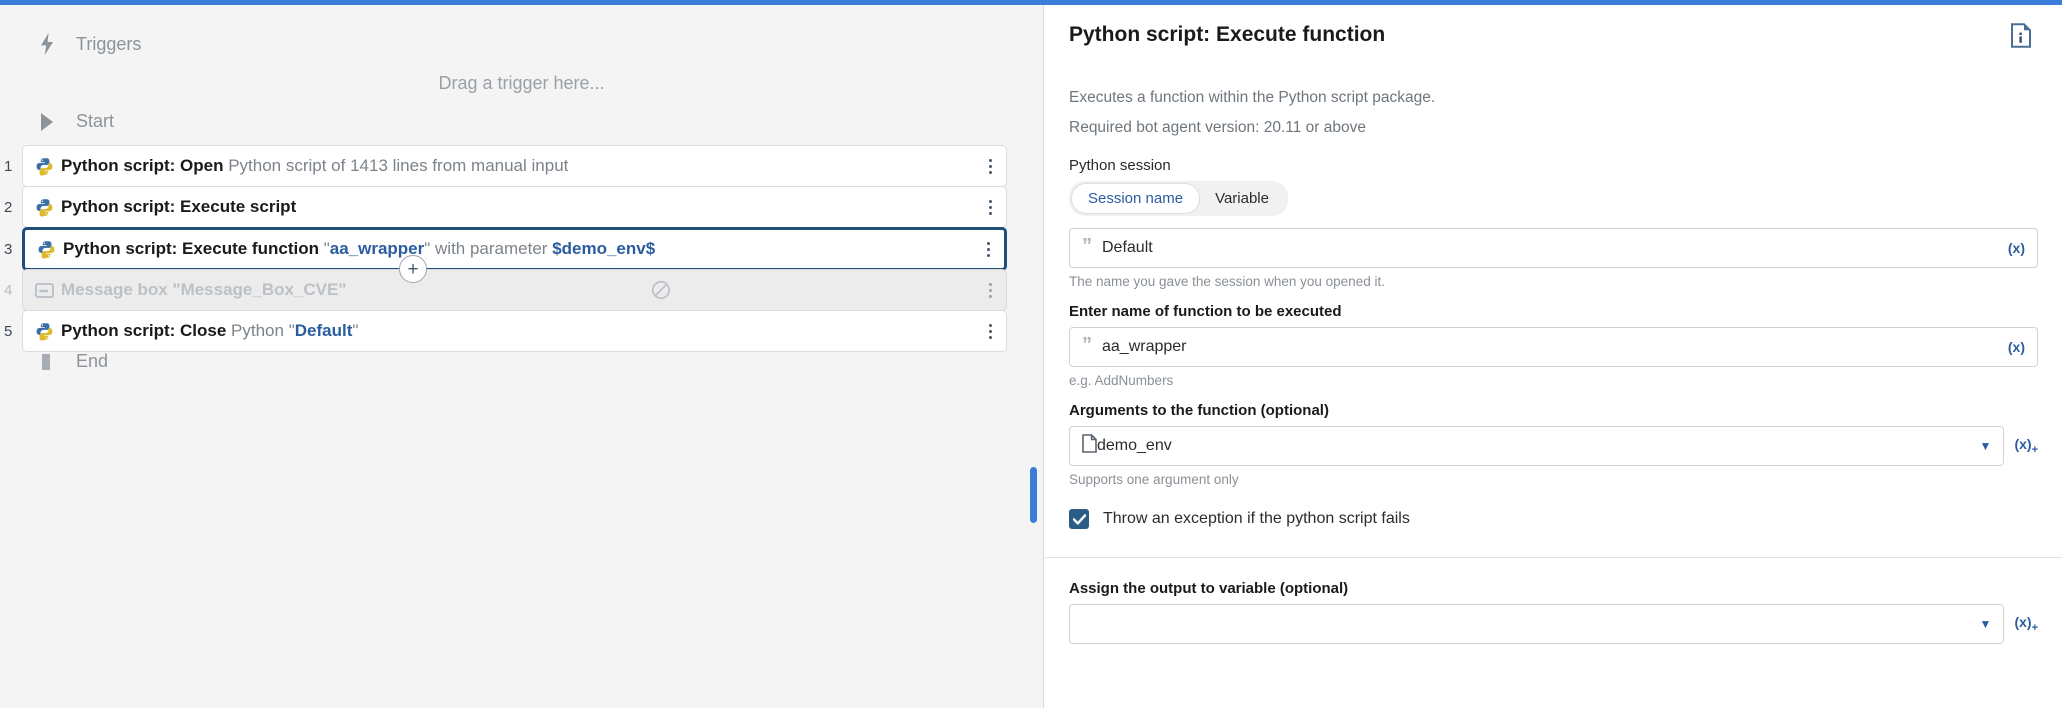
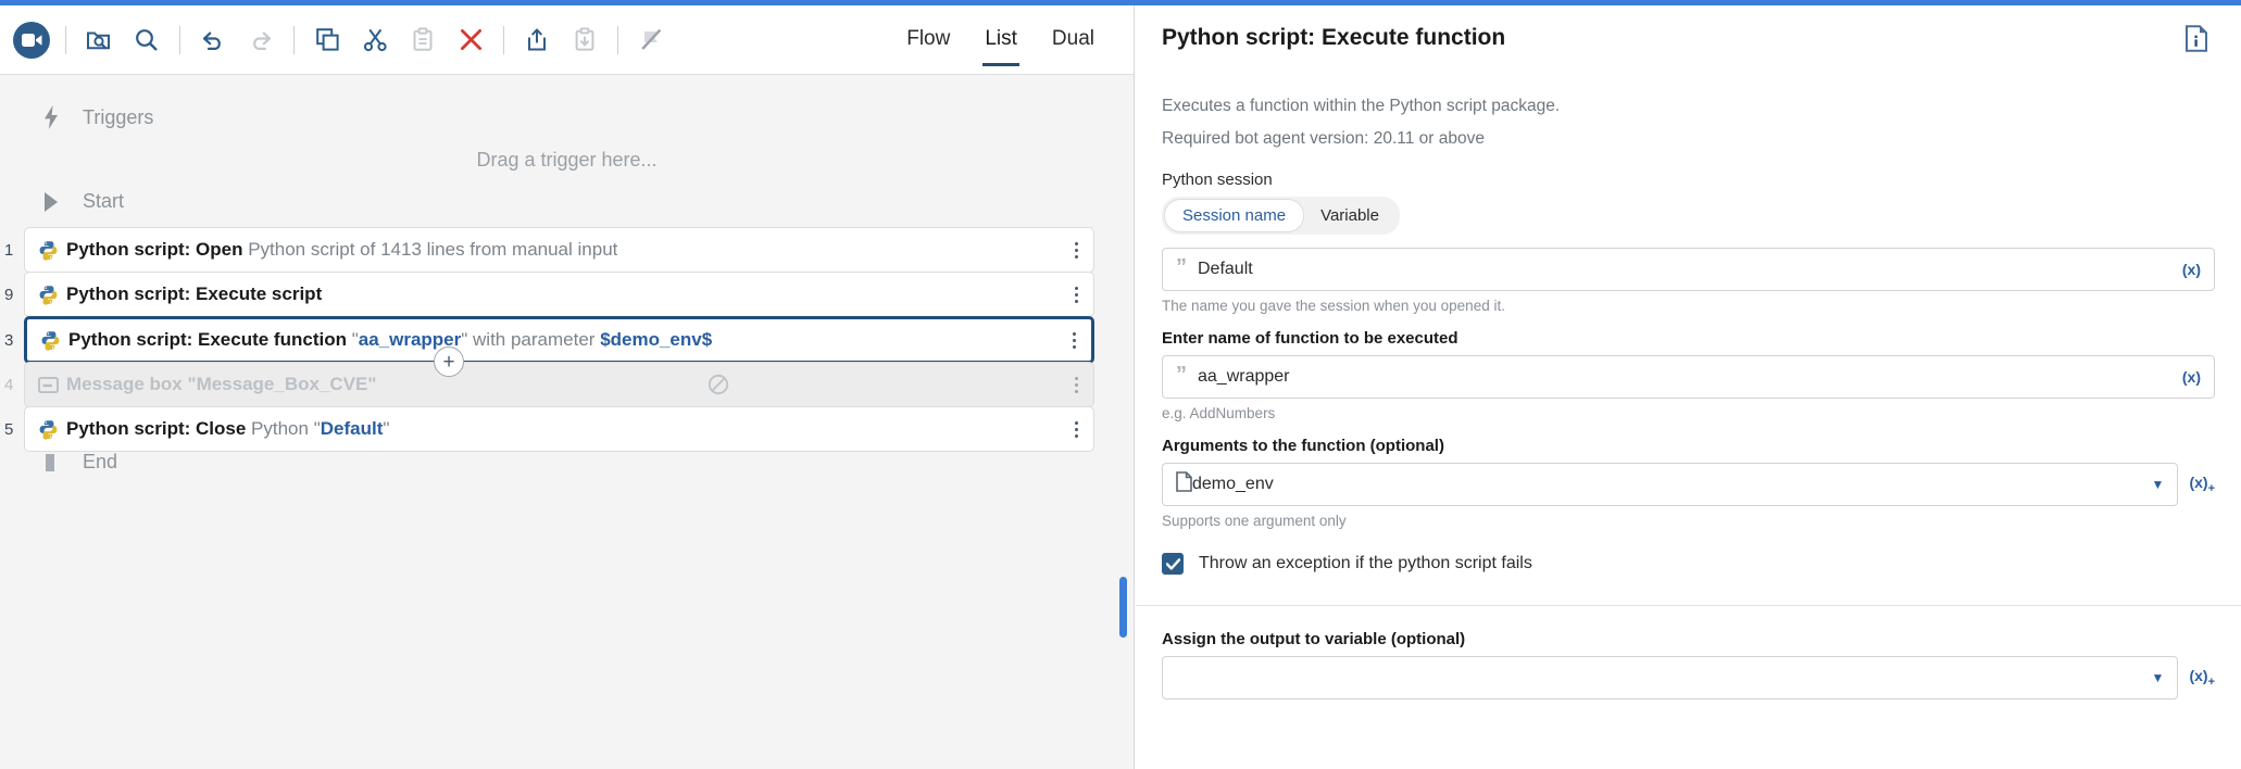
+ Flow
+ List
+ Dual
  Triggers
  Drag a trigger here...
  Start
  1
  Python script: Open Python script of 1413 lines from manual input
- 2
+ 9
  Python script: Execute script
  3
  Python script: Execute function "aa_wrapper" with parameter $demo_env$
  +
  4
  Message box "Message_Box_CVE"
  5
  Python script: Close Python "Default"
  End
  Python script: Execute function
  Executes a function within the Python script package.
  Required bot agent version: 20.11 or above
  Python session
  Session name
  Variable
  ”
  Default
  (x)
  The name you gave the session when you opened it.
  Enter name of function to be executed
  ”
  aa_wrapper
  (x)
  e.g. AddNumbers
  Arguments to the function (optional)
  demo_env
  ▼
  (x)+
  Supports one argument only
  Throw an exception if the python script fails
  Assign the output to variable (optional)
  ▼
  (x)+
